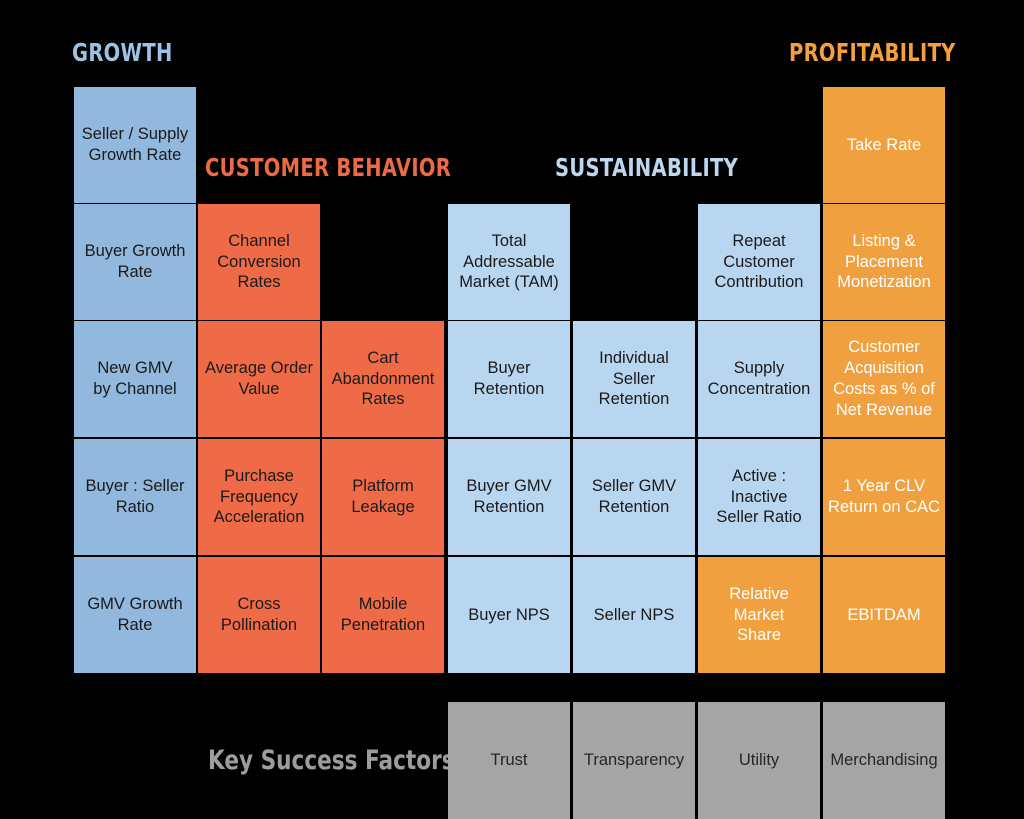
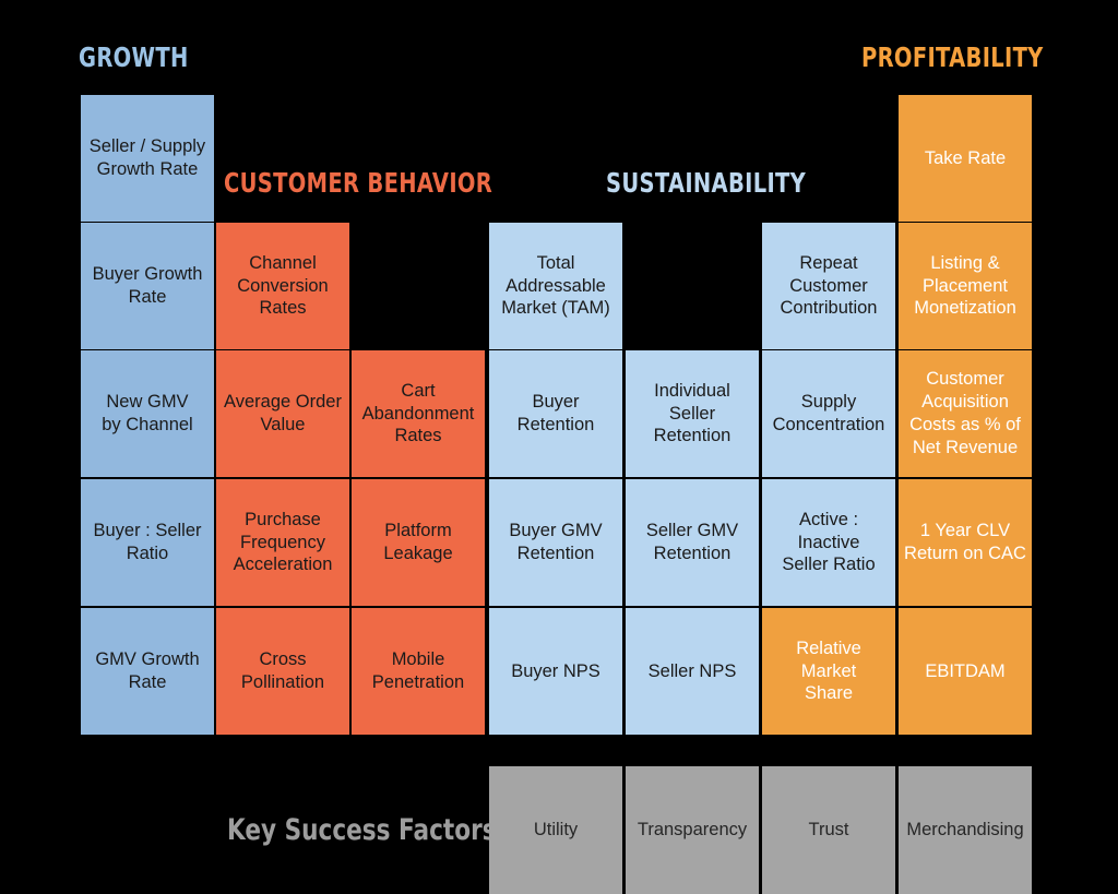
  GROWTH
  CUSTOMER BEHAVIOR
  SUSTAINABILITY
  PROFITABILITY
  Seller / Supply
  Growth Rate
  Take Rate
  Buyer Growth
  Rate
  Channel
  Conversion
  Rates
  Total
  Addressable
  Market (TAM)
  Repeat
  Customer
  Contribution
  Listing &
  Placement
  Monetization
  New GMV
  by Channel
  Average Order
  Value
  Cart
  Abandonment
  Rates
  Buyer
  Retention
  Individual
  Seller
  Retention
  Supply
  Concentration
  Customer
  Acquisition
  Costs as % of
  Net Revenue
  Buyer : Seller
  Ratio
  Purchase
  Frequency
  Acceleration
  Platform
  Leakage
  Buyer GMV
  Retention
  Seller GMV
  Retention
  Active : Inactive
  Seller Ratio
  1 Year CLV
  Return on CAC
  GMV Growth
  Rate
  Cross
  Pollination
  Mobile
  Penetration
  Buyer NPS
  Seller NPS
  Relative
  Market
  Share
  EBITDAM
  Key Success Factor
- Trust
+ Utility
  Transparency
- Utility
+ Trust
  Merchandising
